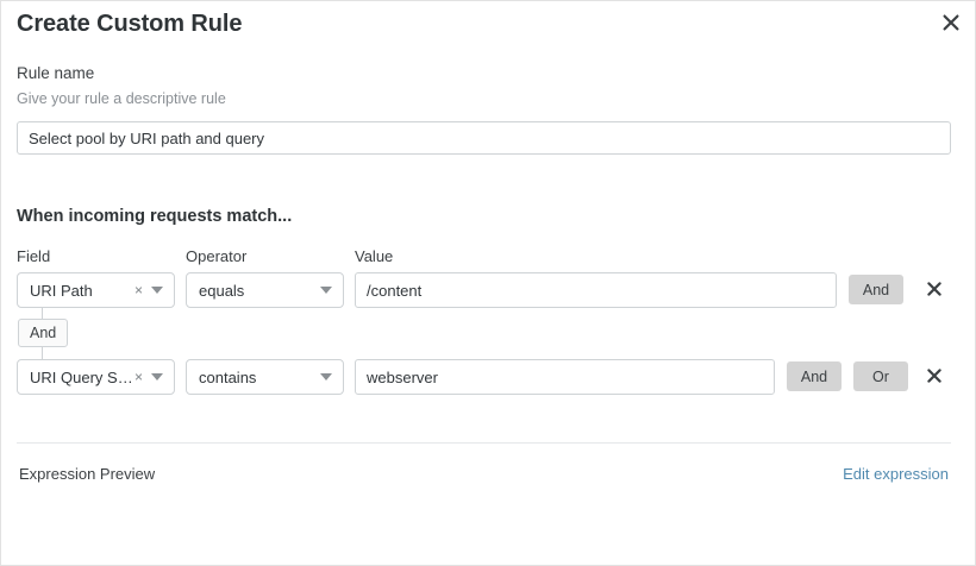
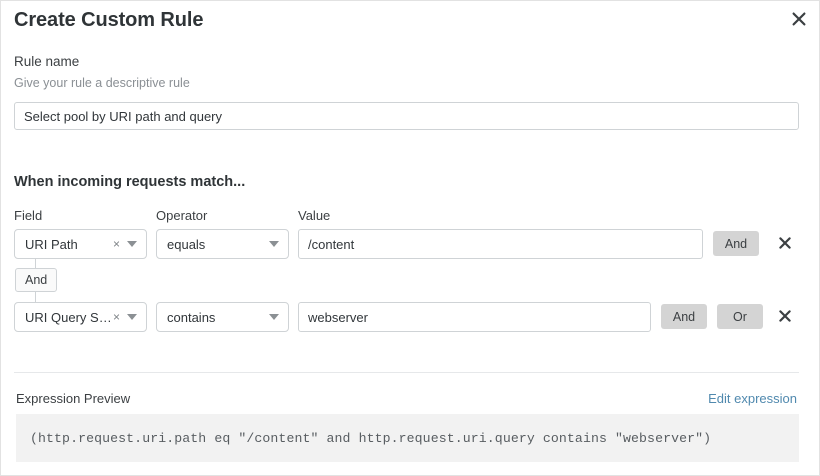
  Create Custom Rule
  Rule name
  Give your rule a descriptive rule
  Select pool by URI path and query
  When incoming requests match...
  Field
  Operator
  Value
  URI Path
  ×
  equals
  /content
  And
  And
  URI Query St...
  ×
  contains
  webserver
  And
  Or
  Expression Preview
  Edit expression
+ (http.request.uri.path eq "/content" and http.request.uri.query contains "webserver")
